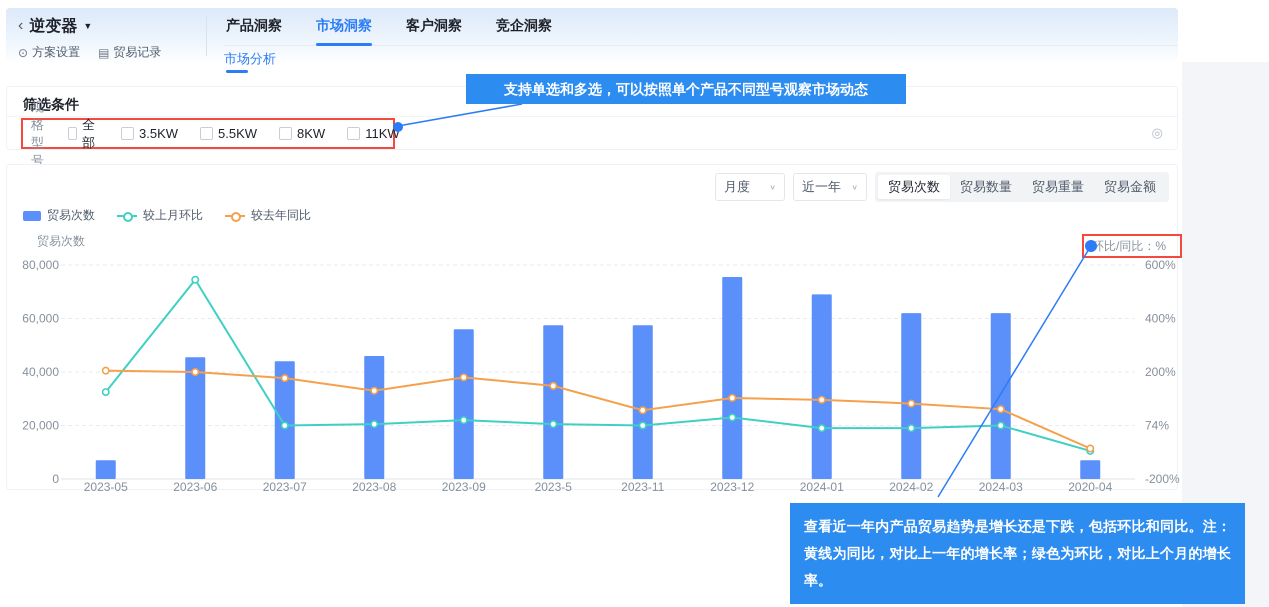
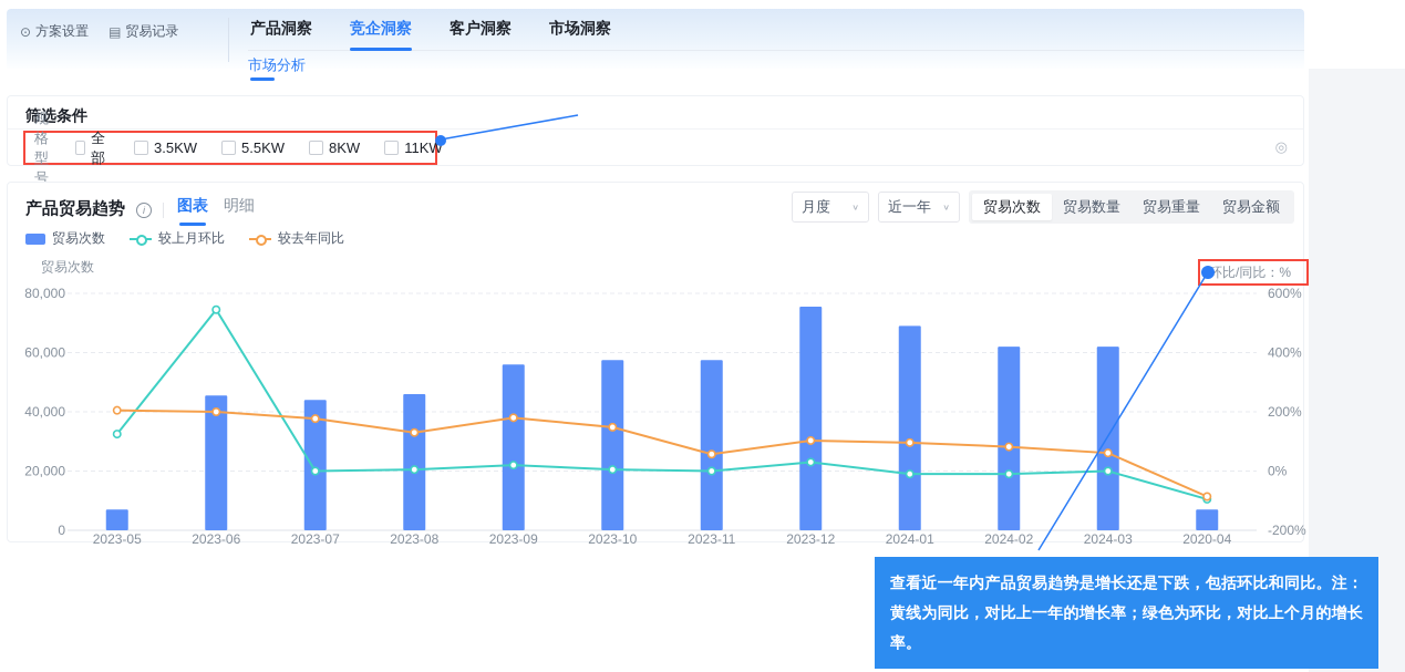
- ‹
- 逆变器
- ▼
  ⊙
  方案设置
  ▤
  贸易记录
  产品洞察
- 市场洞察
+ 竞企洞察
  客户洞察
- 竞企洞察
+ 市场洞察
  市场分析
  筛选条件
  规格型号
  全部
  3.5KW
  5.5KW
  8KW
  11KW
  ◎
+ 产品贸易趋势
+ i
+ 图表
+ 明细
  月度
  ∨
  近一年
  ∨
  贸易次数
  贸易数量
  贸易重量
  贸易金额
  贸易次数
  较上月环比
  较去年同比
  0
  -200%
  20,000
- 74%
+ 0%
  40,000
  200%
  60,000
  400%
  80,000
  600%
  贸易次数
  环比/同比：%
  2023-05
  2023-06
  2023-07
  2023-08
  2023-09
- 2023-5
+ 2023-10
  2023-11
  2023-12
  2024-01
  2024-02
  2024-03
  2020-04
- 支持单选和多选，可以按照单个产品不同型号观察市场动态
  查看近一年内产品贸易趋势是增长还是下跌，包括环比和同比。注：黄线为同比，对比上一年的增长率；绿色为环比，对比上个月的增长率。
